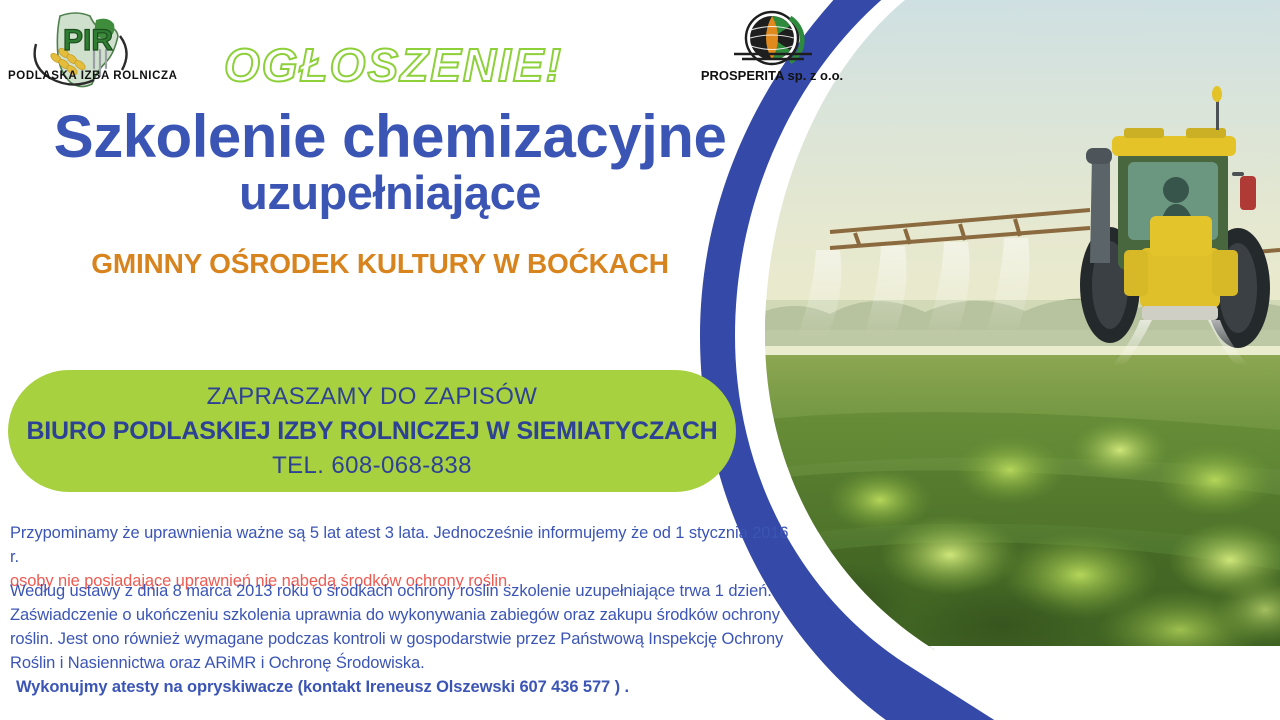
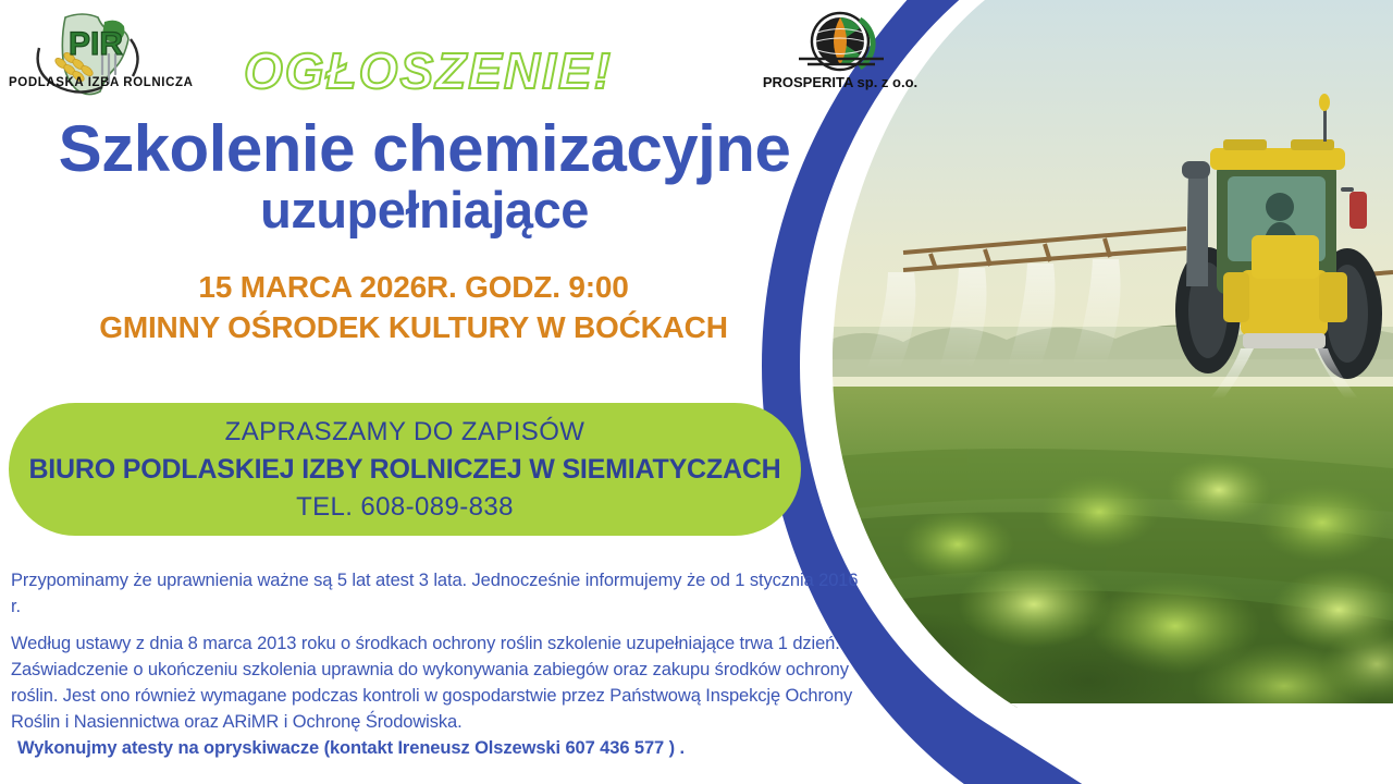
  PIR
  PODLASKA IZBA ROLNICZA
  PROSPERITA sp. z o.o.
  OGŁOSZENIE!
  Szkolenie chemizacyjne
  uzupełniające
+ 15 MARCA 2026R. GODZ. 9:00
  GMINNY OŚRODEK KULTURY W BOĆKACH
  ZAPRASZAMY DO ZAPISÓW
  BIURO PODLASKIEJ IZBY ROLNICZEJ W SIEMIATYCZACH
- TEL. 608-068-838
+ TEL. 608-089-838
  Przypominamy że uprawnienia ważne są 5 lat atest 3 lata. Jednocześnie informujemy że od 1 stycznia 2016 r.
- osoby nie posiadające uprawnień nie nabędą środków ochrony roślin.
  Według ustawy z dnia 8 marca 2013 roku o środkach ochrony roślin szkolenie uzupełniające trwa 1 dzień. Zaświadczenie o ukończeniu szkolenia uprawnia do wykonywania zabiegów oraz zakupu środków ochrony roślin. Jest ono również wymagane podczas kontroli w gospodarstwie przez Państwową Inspekcję Ochrony Roślin i Nasiennictwa oraz ARiMR i Ochronę Środowiska.
  Wykonujmy atesty na opryskiwacze (kontakt Ireneusz Olszewski 607 436 577 ) .
